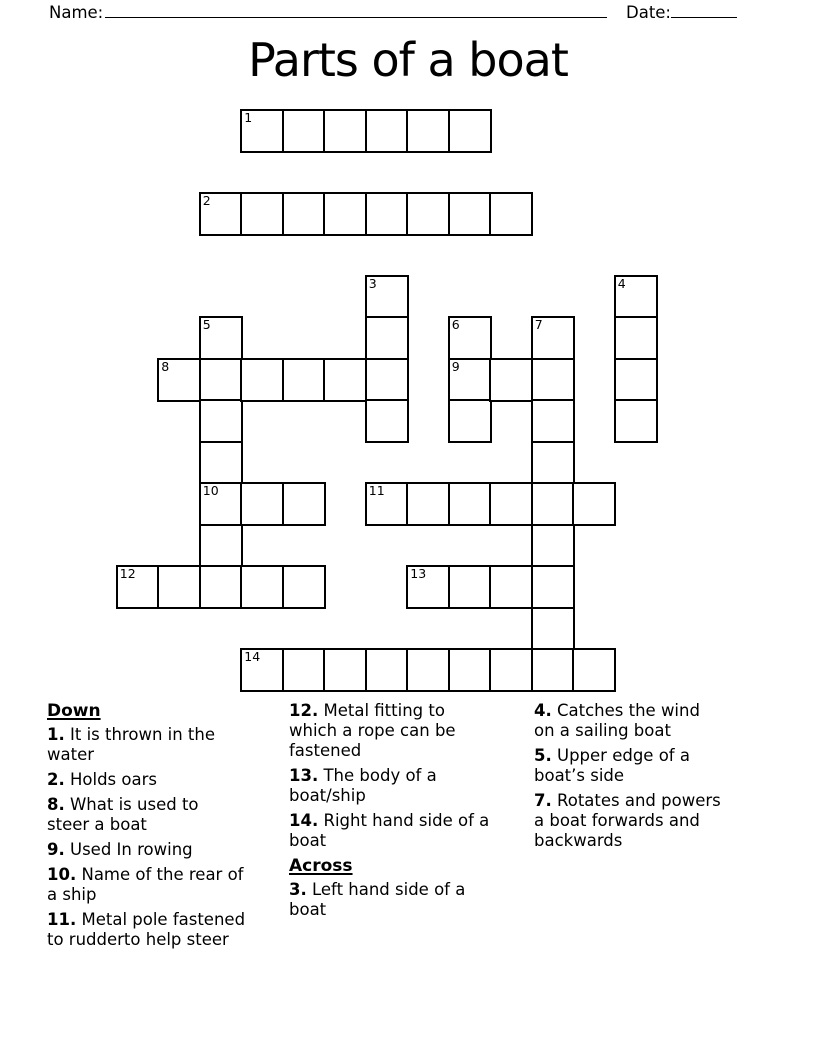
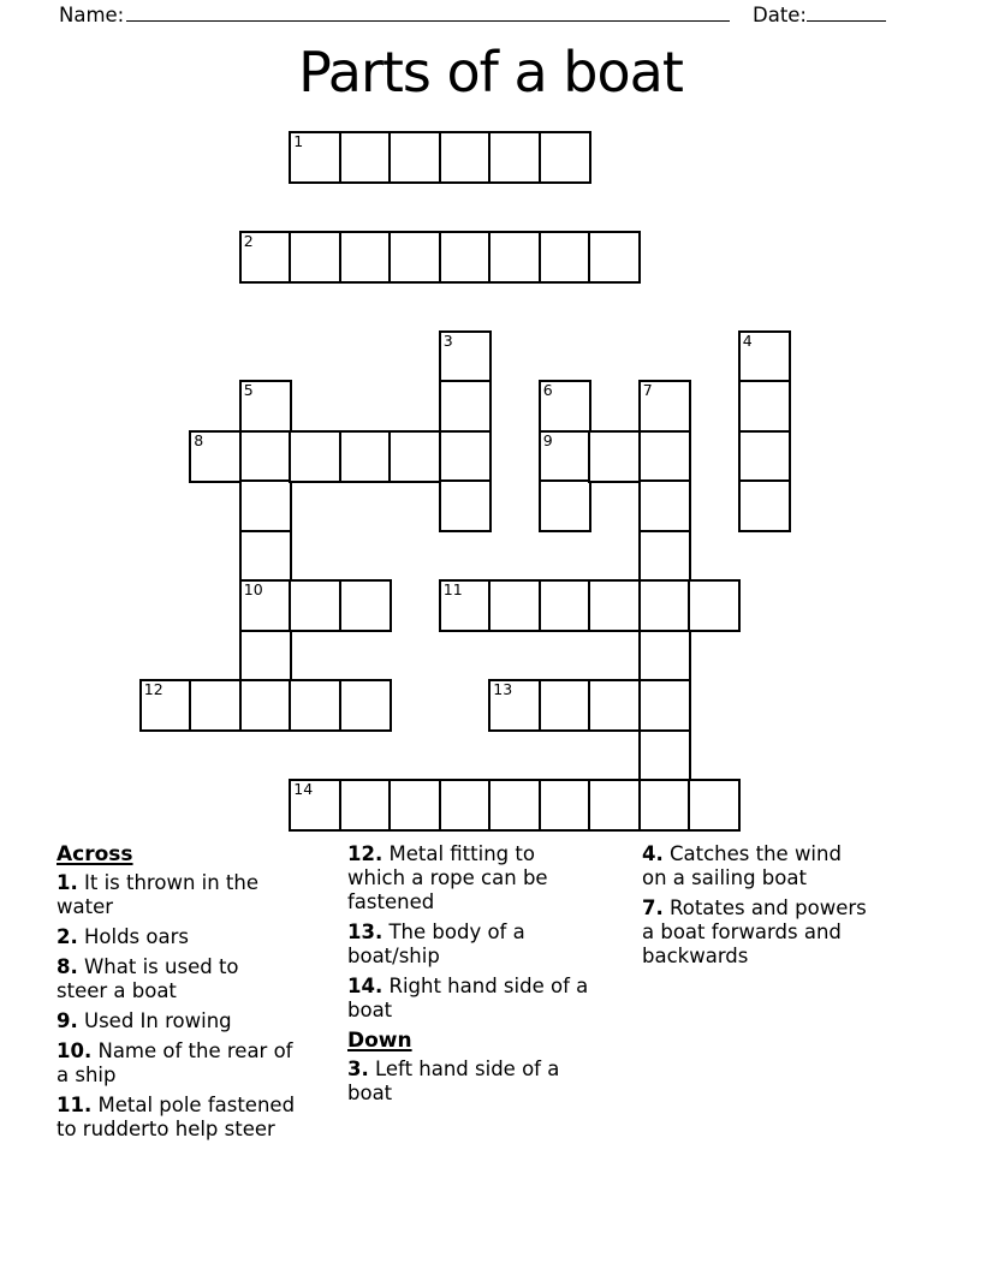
  Name:
  Date:
  Parts of a boat
  1
  2
  3
  4
  5
  10
  6
  9
  7
  8
  11
  12
  13
  14
- Down
+ Across
  1. It is thrown in the
  water
  2. Holds oars
  8. What is used to
  steer a boat
  9. Used In rowing
  10. Name of the rear of
  a ship
  11. Metal pole fastened
  to rudderto help steer
  12. Metal fitting to
  which a rope can be
  fastened
  13. The body of a
  boat/ship
  14. Right hand side of a
  boat
- Across
+ Down
  3. Left hand side of a
  boat
  4. Catches the wind
  on a sailing boat
- 5. Upper edge of a
- boat’s side
  7. Rotates and powers
  a boat forwards and
  backwards
